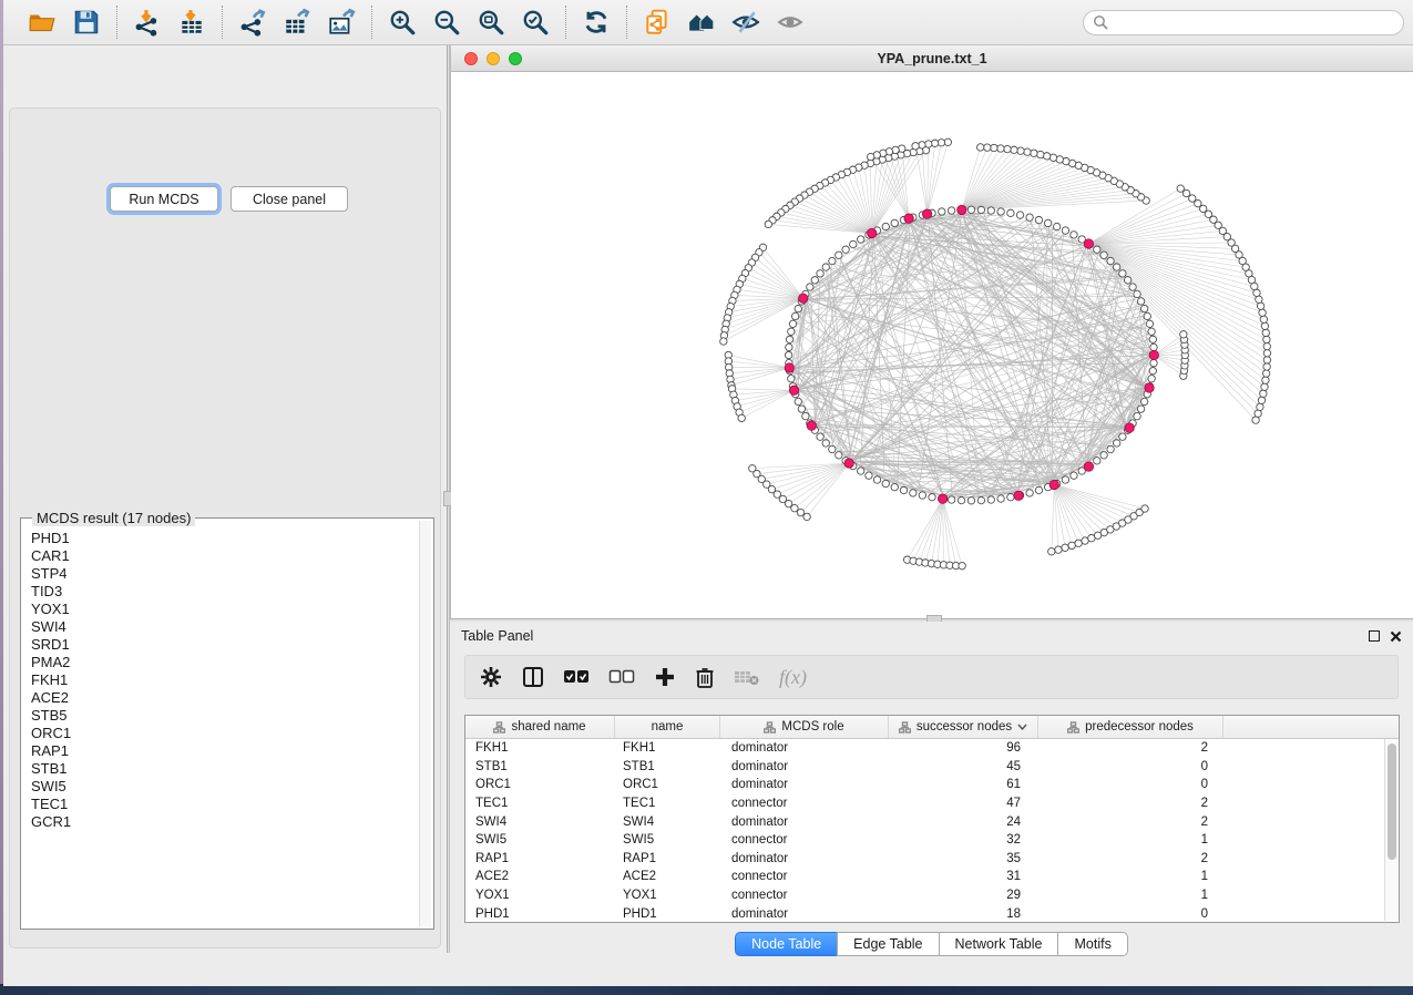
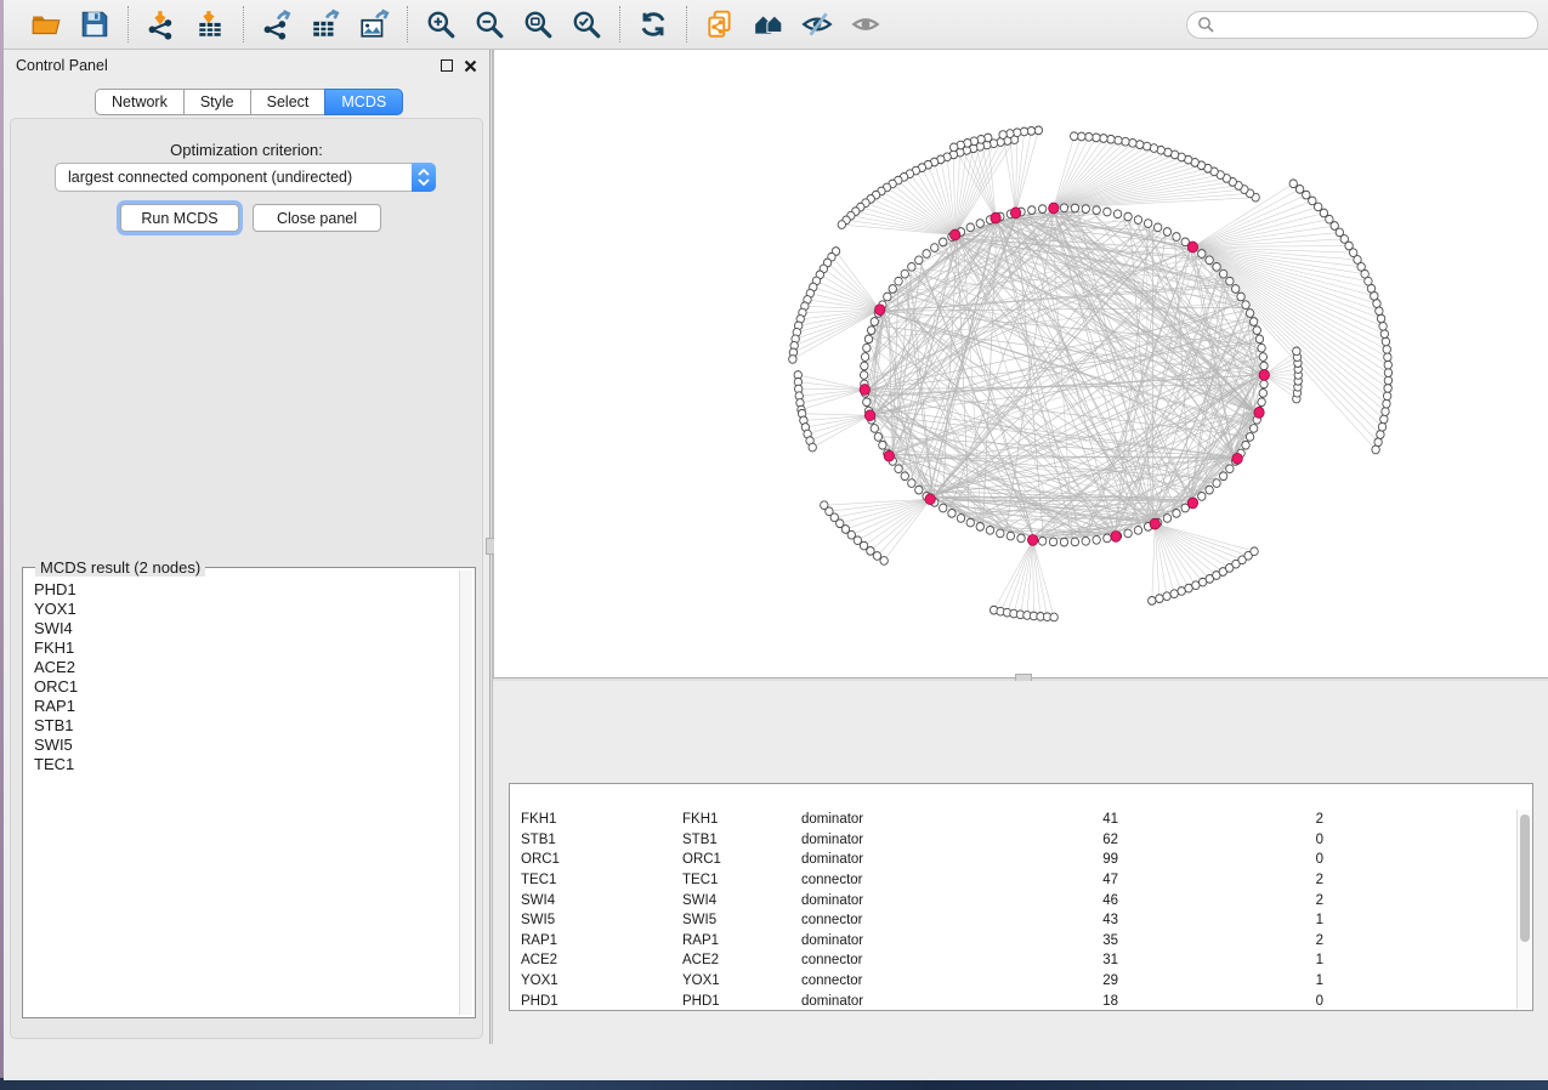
+ Control Panel
+ Network
+ Style
+ Select
+ MCDS
+ Optimization criterion:
+ largest connected component (undirected)
  Run MCDS
  Close panel
- MCDS result (17 nodes)
+ MCDS result (2 nodes)
  PHD1
- CAR1
- STP4
- TID3
  YOX1
  SWI4
- SRD1
- PMA2
  FKH1
  ACE2
- STB5
  ORC1
  RAP1
  STB1
  SWI5
  TEC1
- GCR1
- YPA_prune.txt_1
- Table Panel
- f(x)
- shared name
- name
- MCDS role
- successor nodes
- predecessor nodes
  FKH1
  FKH1
  dominator
- 96
+ 41
  2
  STB1
  STB1
  dominator
- 45
+ 62
  0
  ORC1
  ORC1
  dominator
- 61
+ 99
  0
  TEC1
  TEC1
  connector
  47
  2
  SWI4
  SWI4
  dominator
- 24
+ 46
  2
  SWI5
  SWI5
  connector
- 32
+ 43
  1
  RAP1
  RAP1
  dominator
  35
  2
  ACE2
  ACE2
  connector
  31
  1
  YOX1
  YOX1
  connector
  29
  1
  PHD1
  PHD1
  dominator
  18
  0
- Node Table
- Edge Table
- Network Table
- Motifs
